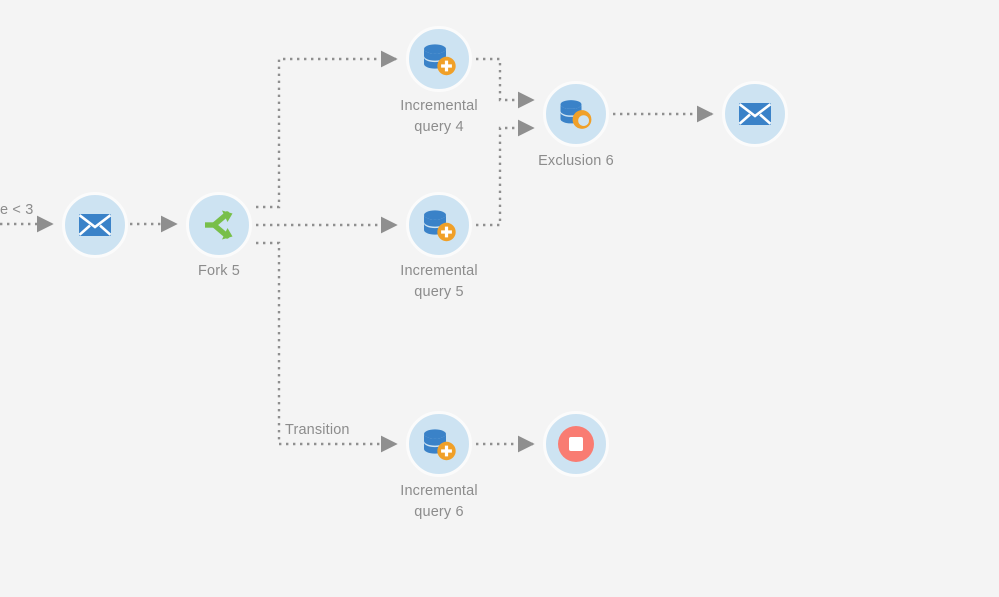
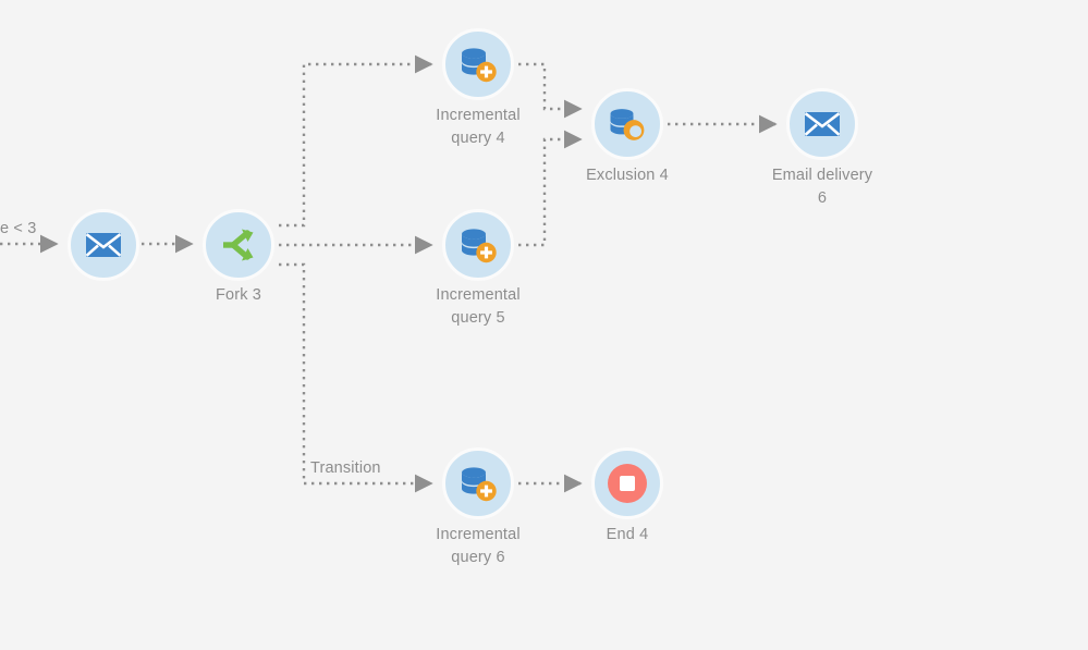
- Fork 5
+ Fork 3
  Incremental
  query 4
  Incremental
  query 5
  Incremental
  query 6
- Exclusion 6
+ Exclusion 4
+ Email delivery
+ 6
+ End 4
  e < 3
  Transition
